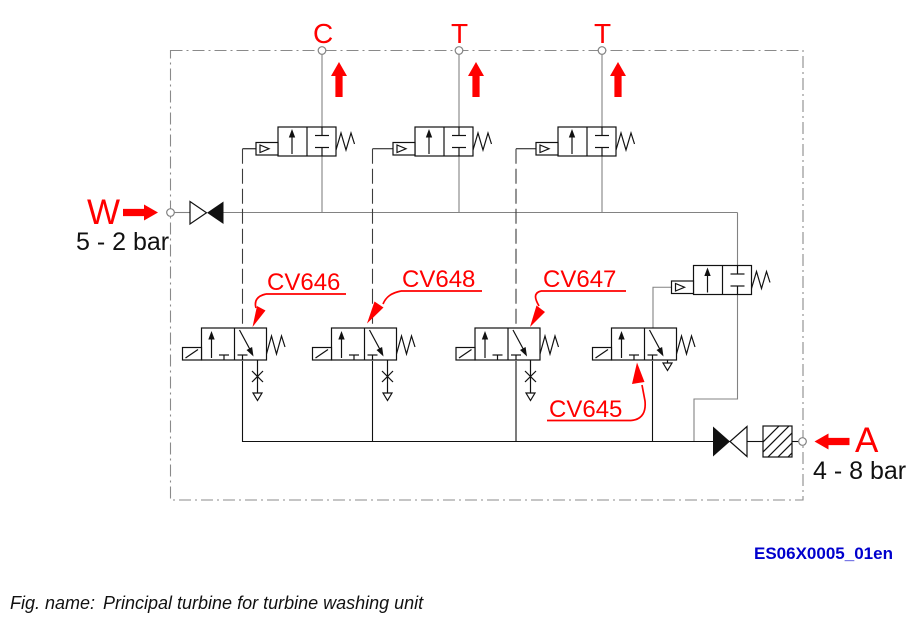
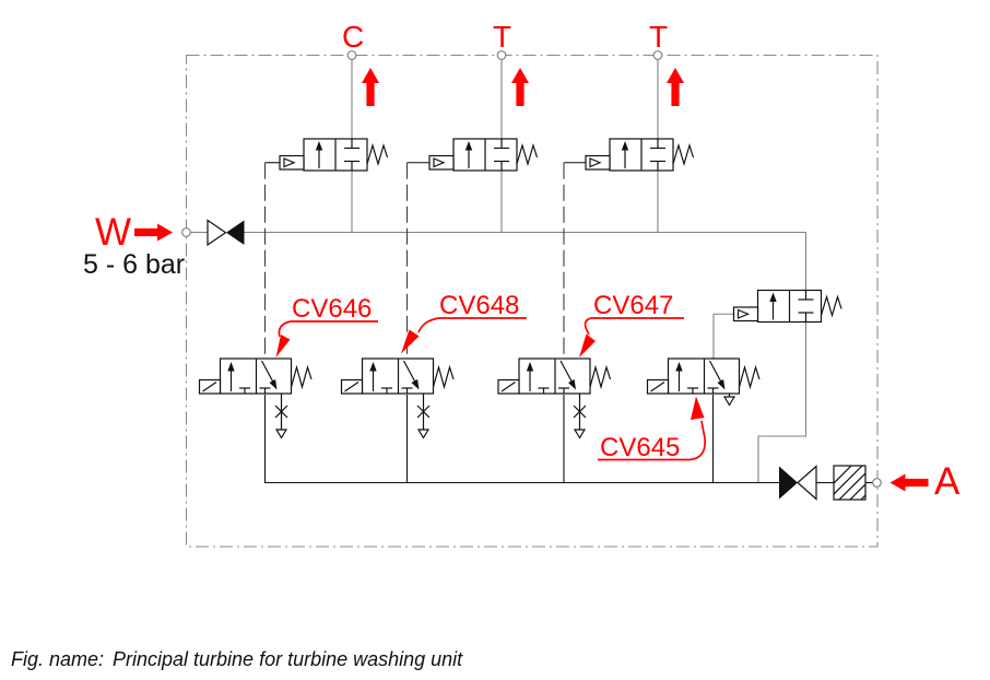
  CV646
  CV648
  CV647
  CV645
  C
  T
  T
  W
- 5 - 2 bar
+ 5 - 6 bar
  A
- 4 - 8 bar
- ES06X0005_01en
  Fig. name:
  Principal turbine for turbine washing unit
